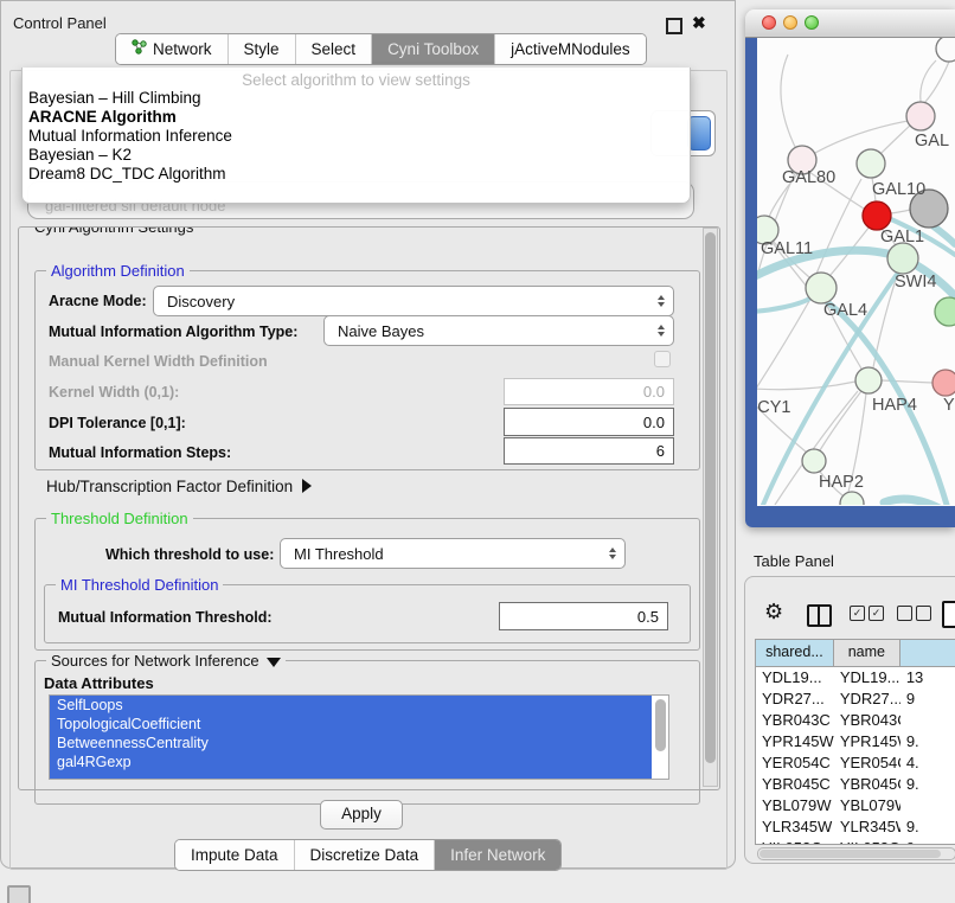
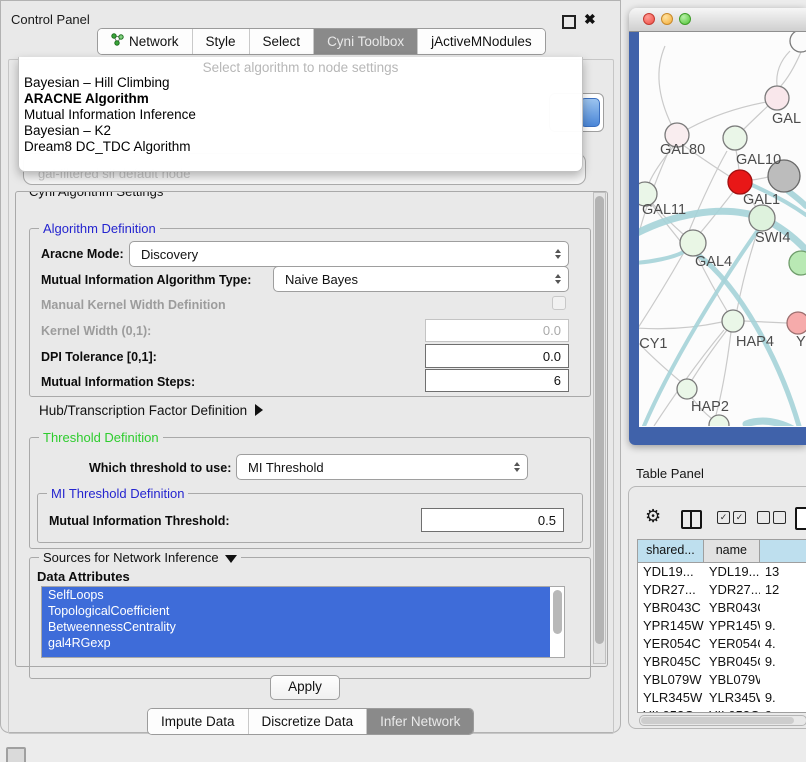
  Control Panel
  ✖
  Network
  Style
  Select
  Cyni Toolbox
  jActiveMNodules
  gal-filtered sif default node
- Select algorithm to view settings
+ Select algorithm to node settings
  Bayesian – Hill Climbing
  ARACNE Algorithm
  Mutual Information Inference
  Bayesian – K2
  Dream8 DC_TDC Algorithm
  Cyni Algorithm Settings
  Algorithm Definition
  Aracne Mode:
  Discovery
  Mutual Information Algorithm Type:
  Naive Bayes
  Manual Kernel Width Definition
  Kernel Width (0,1):
  0.0
  DPI Tolerance [0,1]:
  0.0
  Mutual Information Steps:
  6
  Hub/Transcription Factor Definition
  Threshold Definition
  Which threshold to use:
  MI Threshold
  MI Threshold Definition
  Mutual Information Threshold:
  0.5
  Sources for Network Inference
  Data Attributes
  SelfLoops
  TopologicalCoefficient
  BetweennessCentrality
  gal4RGexp
  Apply
  Impute Data
  Discretize Data
  Infer Network
  GAL
  GAL80
  GAL10
  GAL1
  GAL11
  SWI4
  GAL4
  HAP4
  Y
  CY1
  HAP2
  Table Panel
  ⚙
  ✓
  ✓
  shared...
  name
  YDL19...
  YDL19...
  13
  YDR27...
  YDR27...
- 9
+ 12
  YBR043C
  YBR043
  YPR145W
  YPR145
  9.
  YER054C
  YER054
  4.
  YBR045C
  YBR045
  9.
  YBL079W
  YBL079
  YLR345W
  YLR345
  9.
